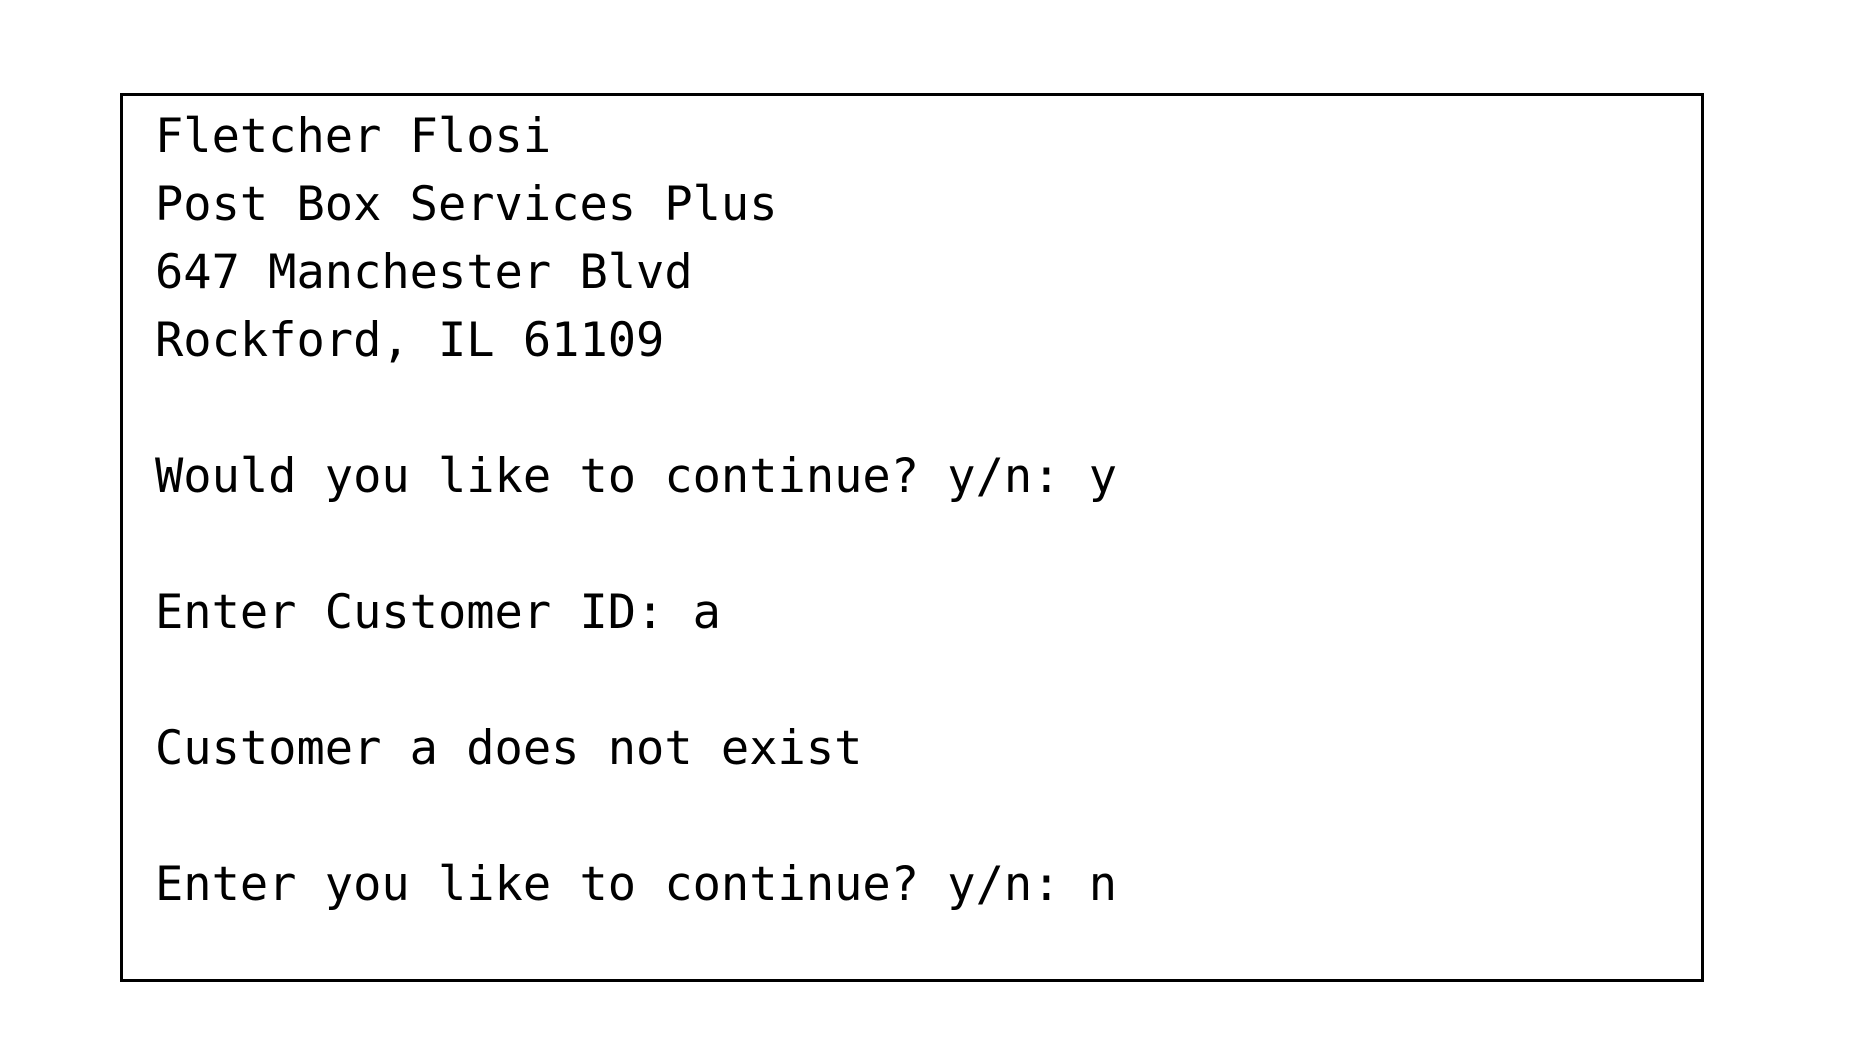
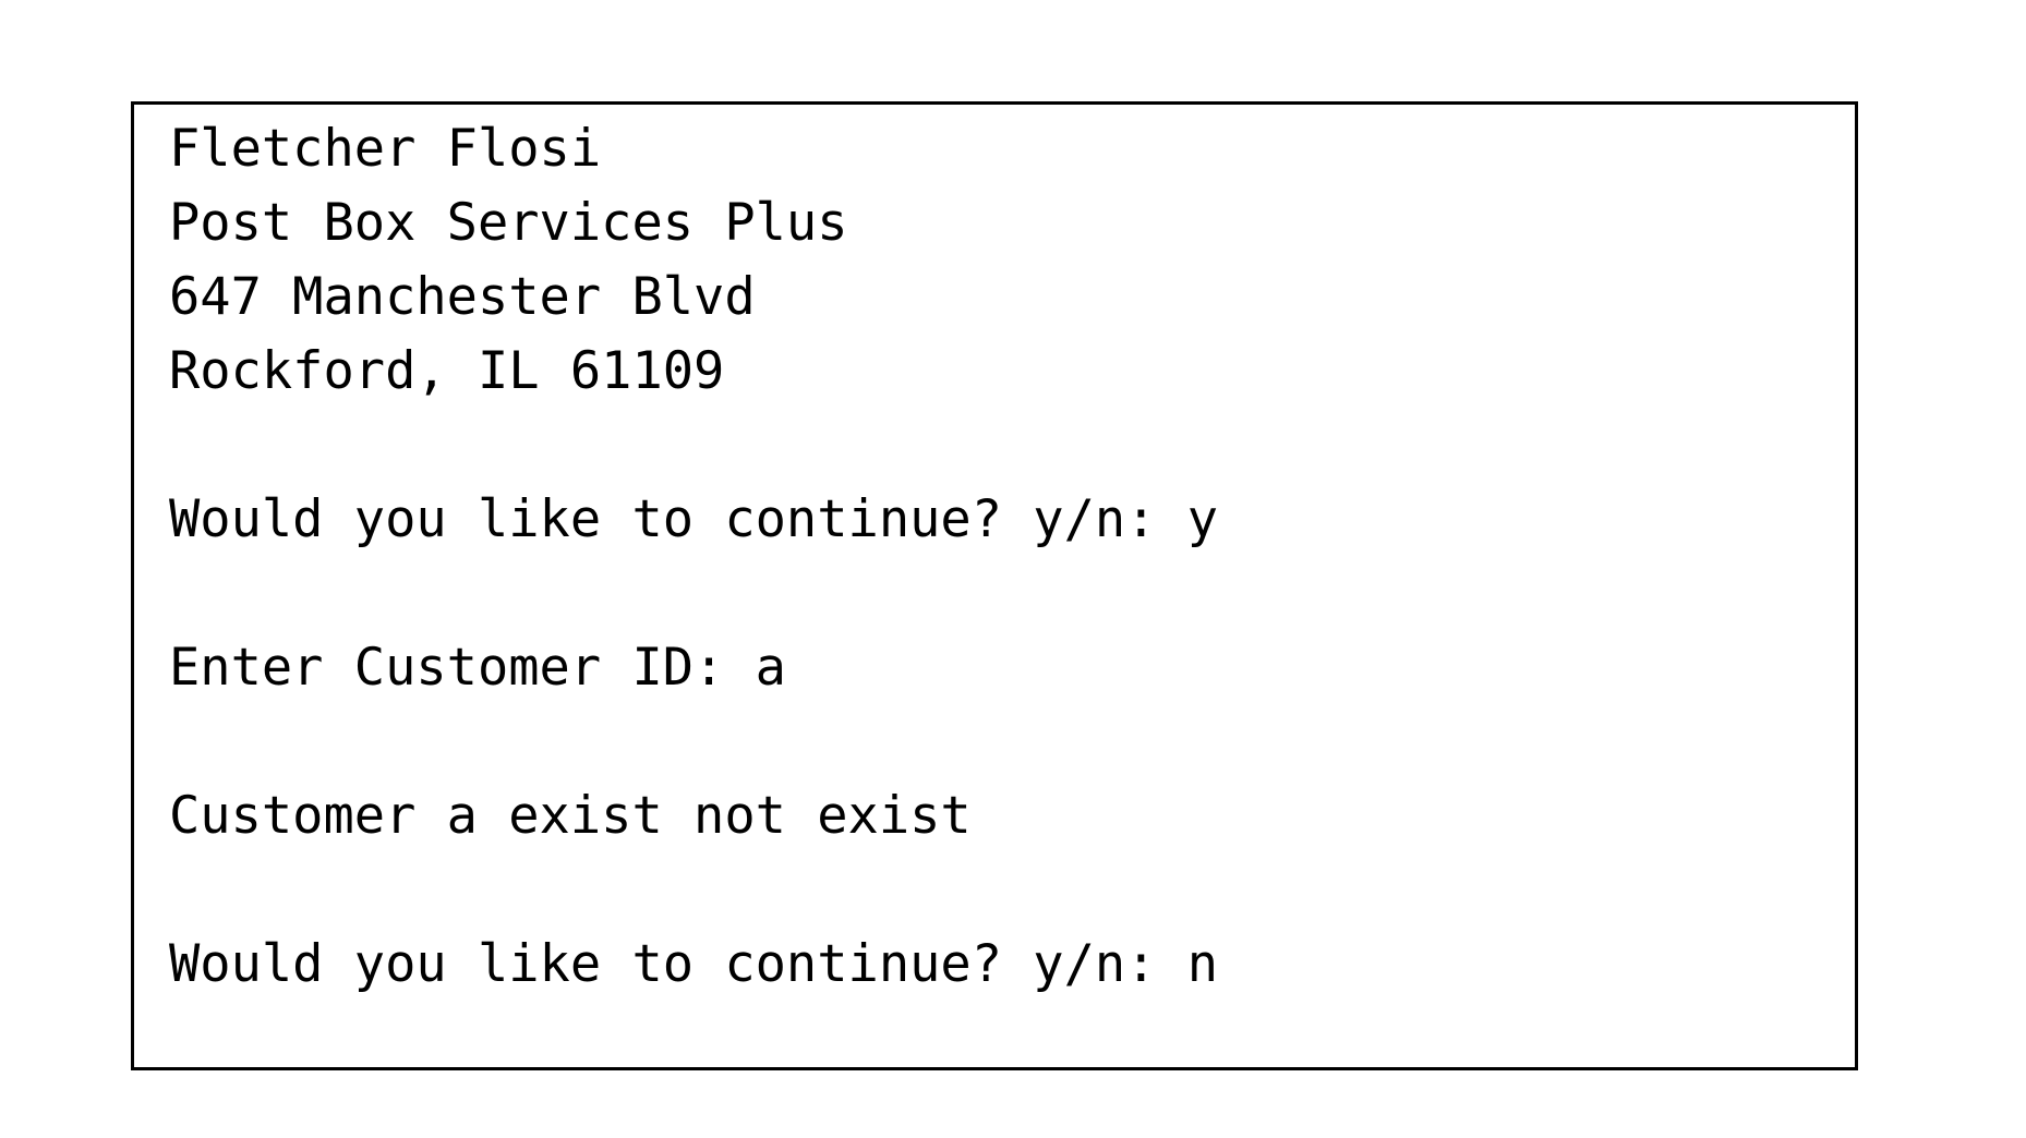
  Fletcher Flosi
  Post Box Services Plus
  647 Manchester Blvd
  Rockford, IL 61109
  Would you like to continue? y/n: y
  Enter Customer ID: a
- Customer a does not exist
+ Customer a exist not exist
- Enter you like to continue? y/n: n
+ Would you like to continue? y/n: n
